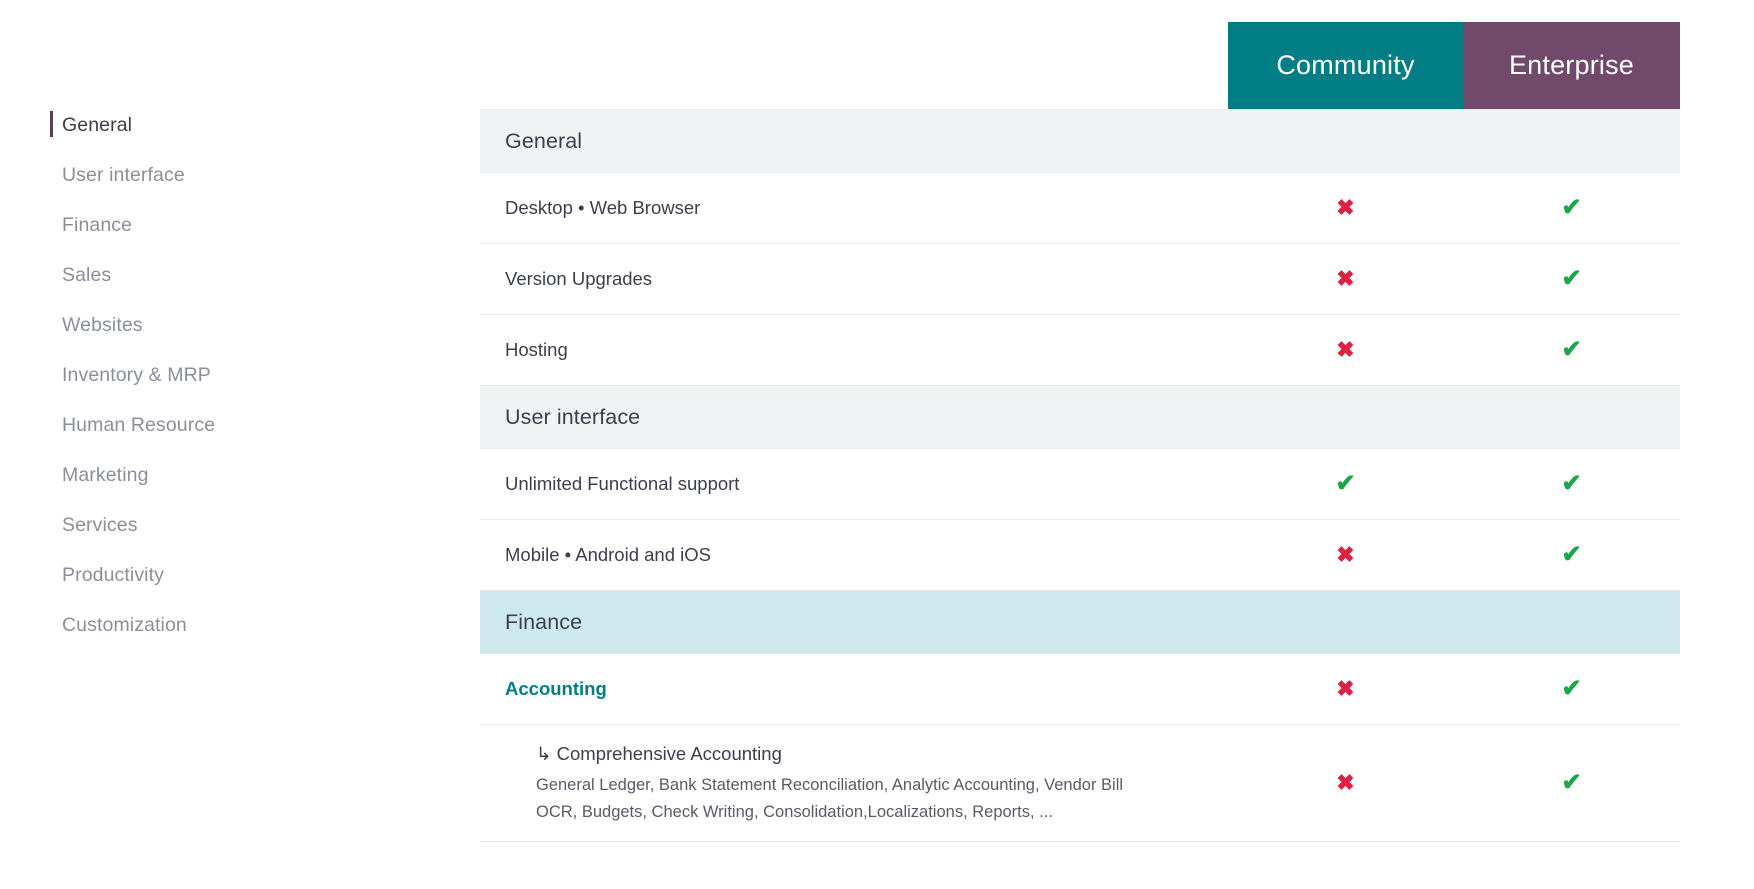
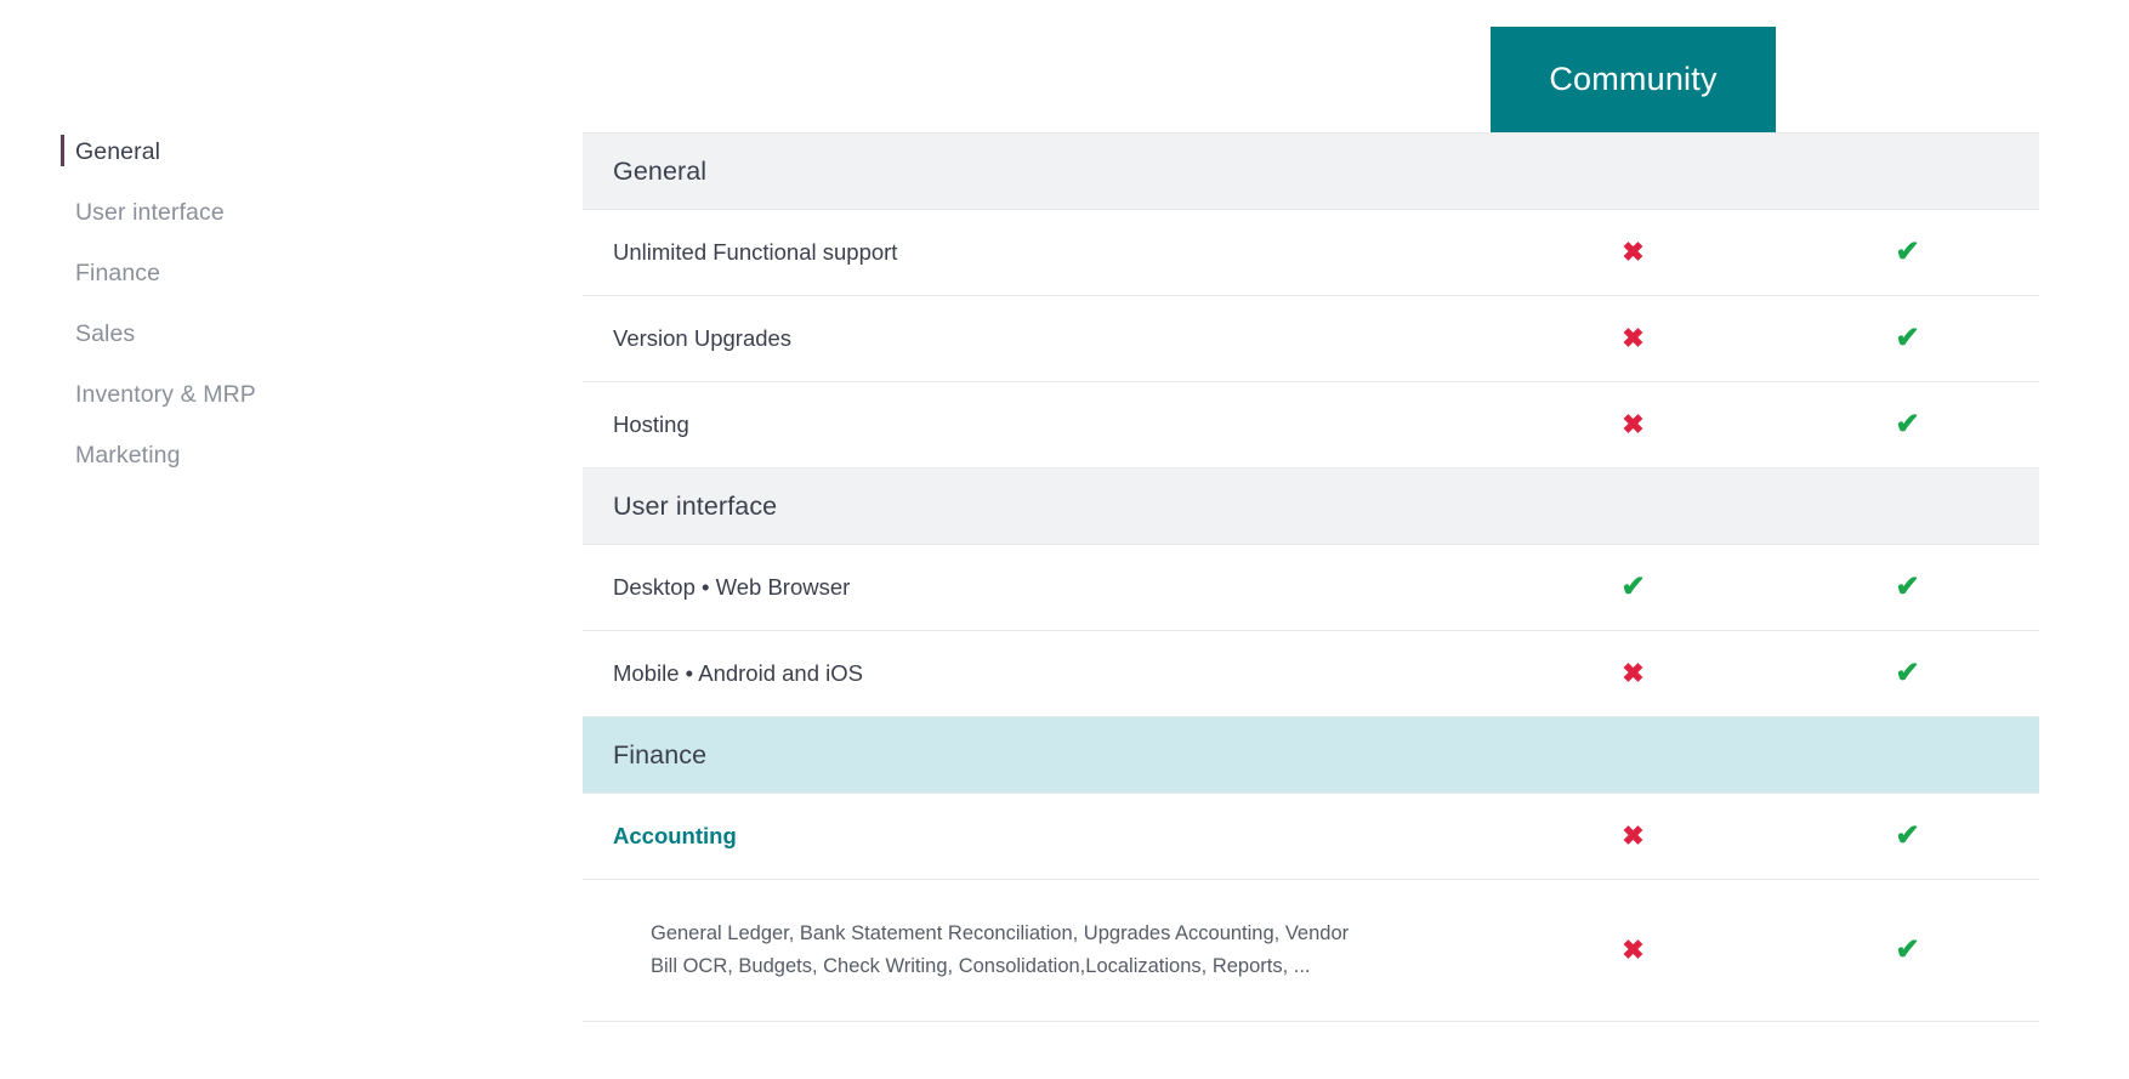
  General
  User interface
  Finance
  Sales
- Websites
  Inventory & MRP
- Human Resource
  Marketing
- Services
- Productivity
- Customization
  Community
- Enterprise
  General
- Desktop • Web Browser
+ Unlimited Functional support
  ✖
  ✔
  Version Upgrades
  ✖
  ✔
  Hosting
  ✖
  ✔
  User interface
- Unlimited Functional support
+ Desktop • Web Browser
  ✔
  ✔
  Mobile • Android and iOS
  ✖
  ✔
  Finance
  Accounting
  ✖
  ✔
- ↳ Comprehensive Accounting
- General Ledger, Bank Statement Reconciliation, Analytic Accounting, Vendor Bill OCR, Budgets, Check Writing, Consolidation,Localizations, Reports, ...
+ General Ledger, Bank Statement Reconciliation, Upgrades Accounting, Vendor Bill OCR, Budgets, Check Writing, Consolidation,Localizations, Reports, ...
  ✖
  ✔
